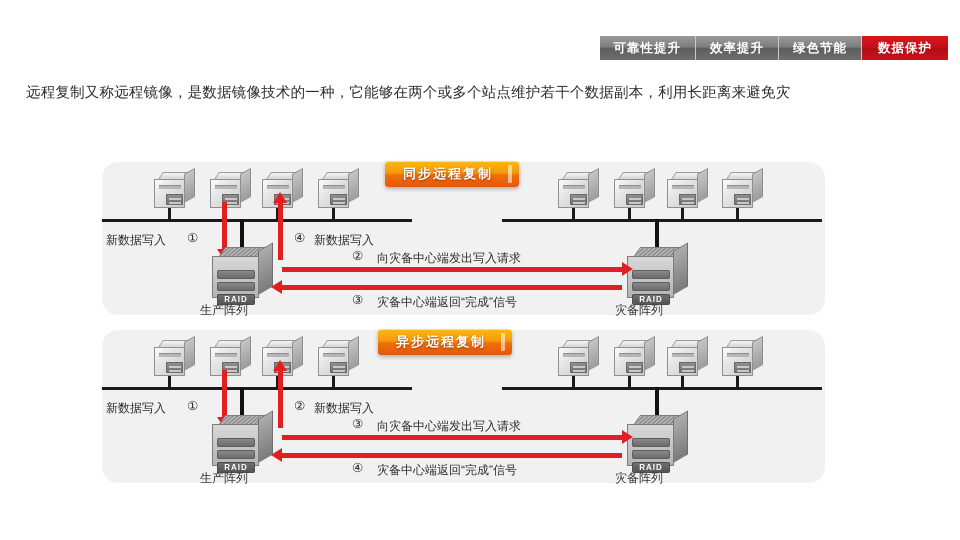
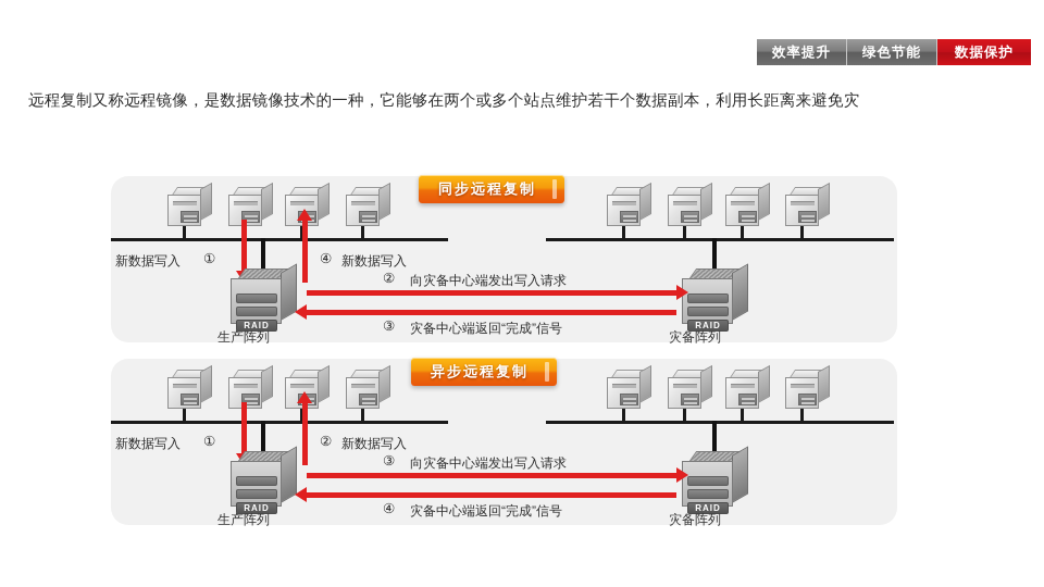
  远程复制又称远程镜像，是数据镜像技术的一种，它能够在两个或多个站点维护若干个数据副本，利用长距离来避免灾
- 可靠性提升
  效率提升
  绿色节能
  数据保护
  新数据写入
  ①
  ④
  新数据写入
  RAID
  生产阵列
  RAID
  灾备阵列
  ②
  向灾备中心端发出写入请求
  ③
  灾备中心端返回“完成”信号
  同步远程复制
  新数据写入
  ①
  ②
  新数据写入
  RAID
  生产阵列
  RAID
  灾备阵列
  ③
  向灾备中心端发出写入请求
  ④
  灾备中心端返回“完成”信号
  异步远程复制
